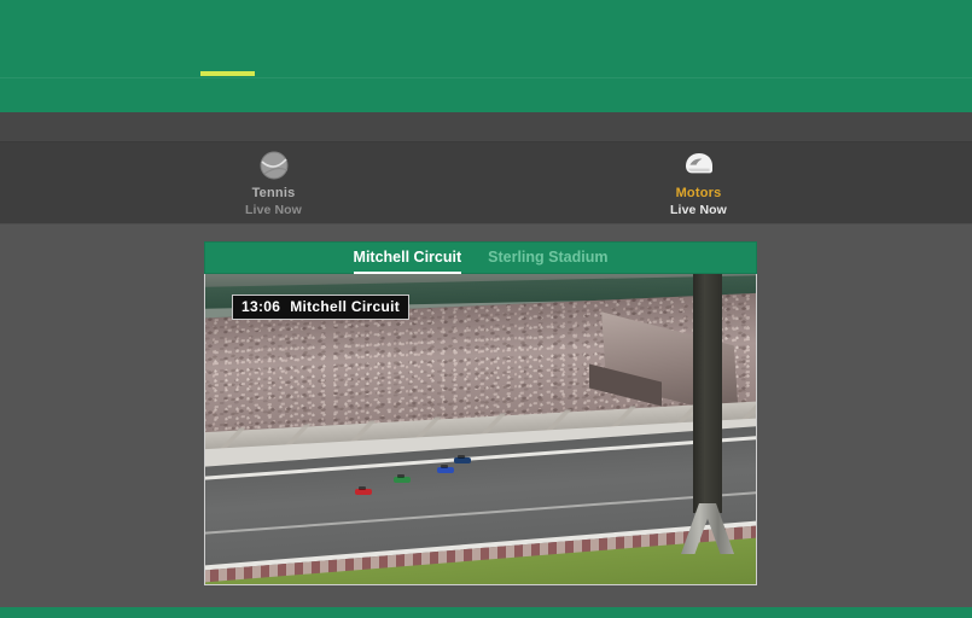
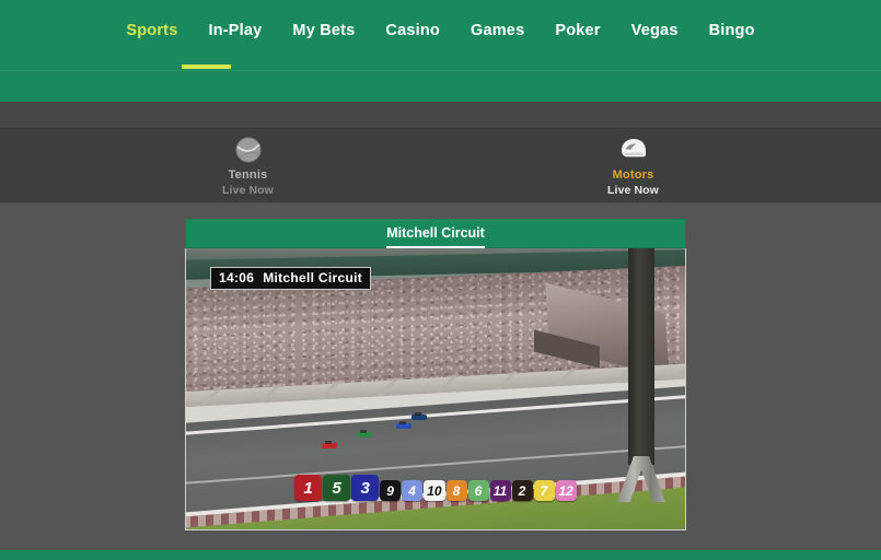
+ Sports
+ In-Play
+ My Bets
+ Casino
+ Games
+ Poker
+ Vegas
+ Bingo
  Tennis
  Live Now
  Motors
  Live Now
  Mitchell Circuit
- Sterling Stadium
- 13:06
+ 14:06
  Mitchell Circuit
+ 1
+ 5
+ 3
+ 9
+ 4
+ 10
+ 8
+ 6
+ 11
+ 2
+ 7
+ 12
